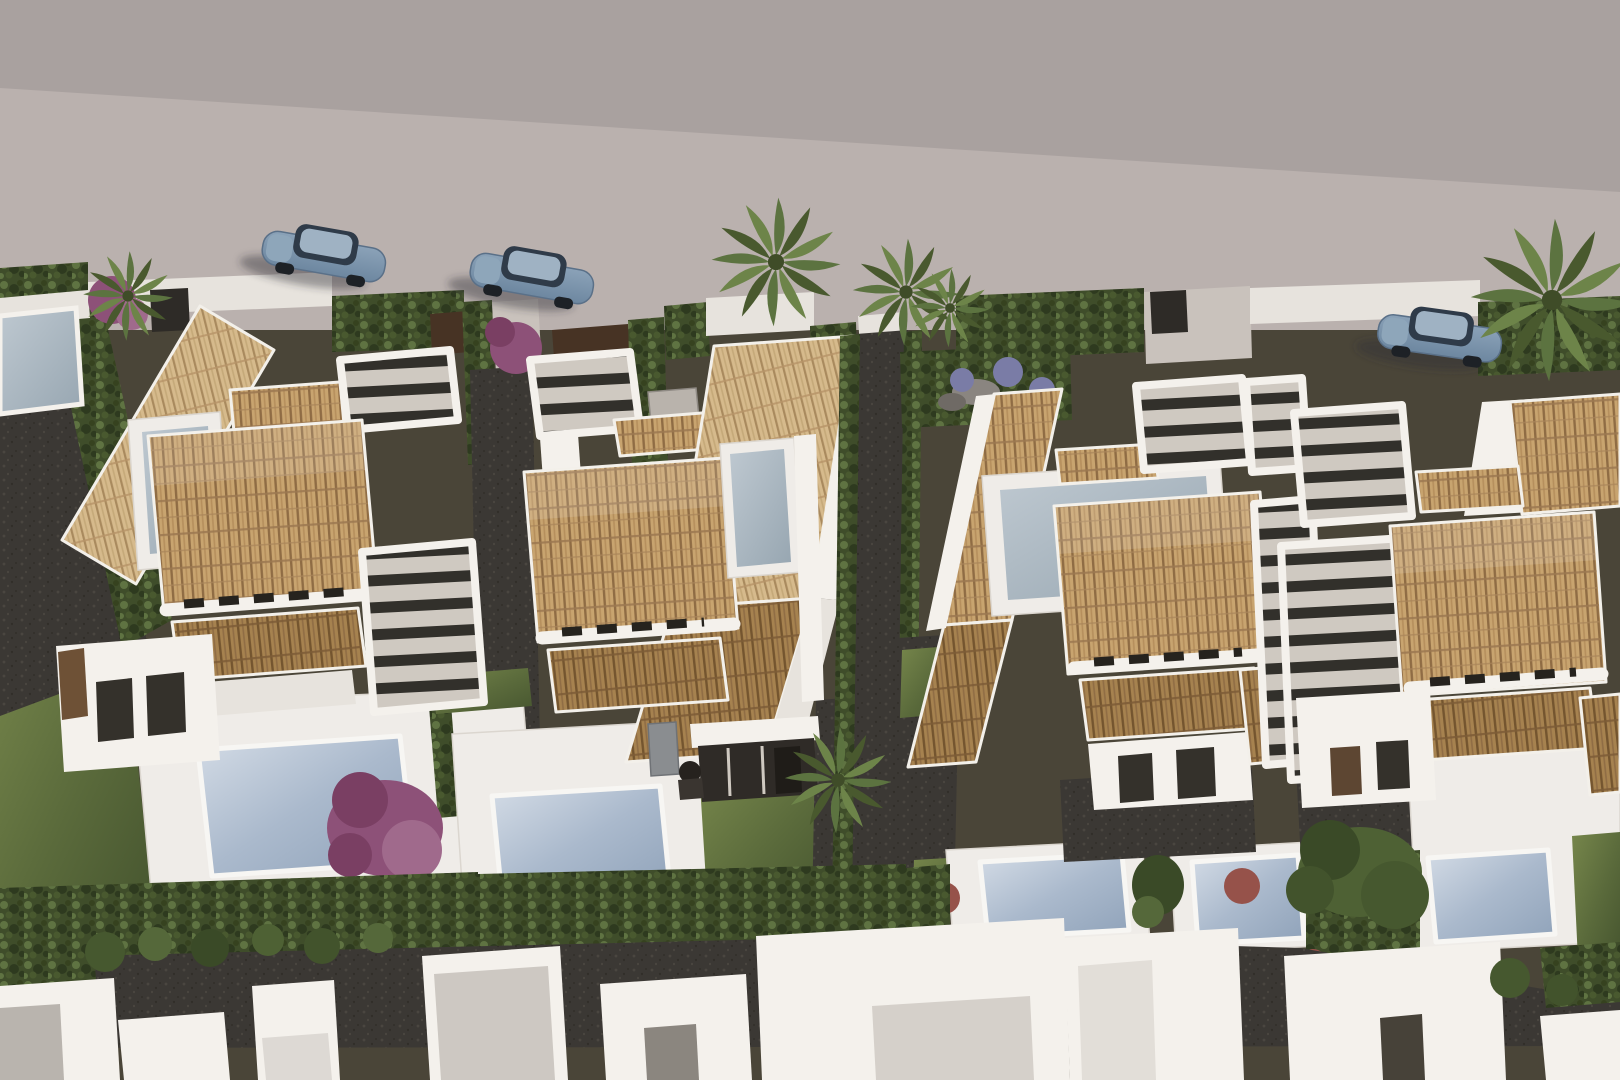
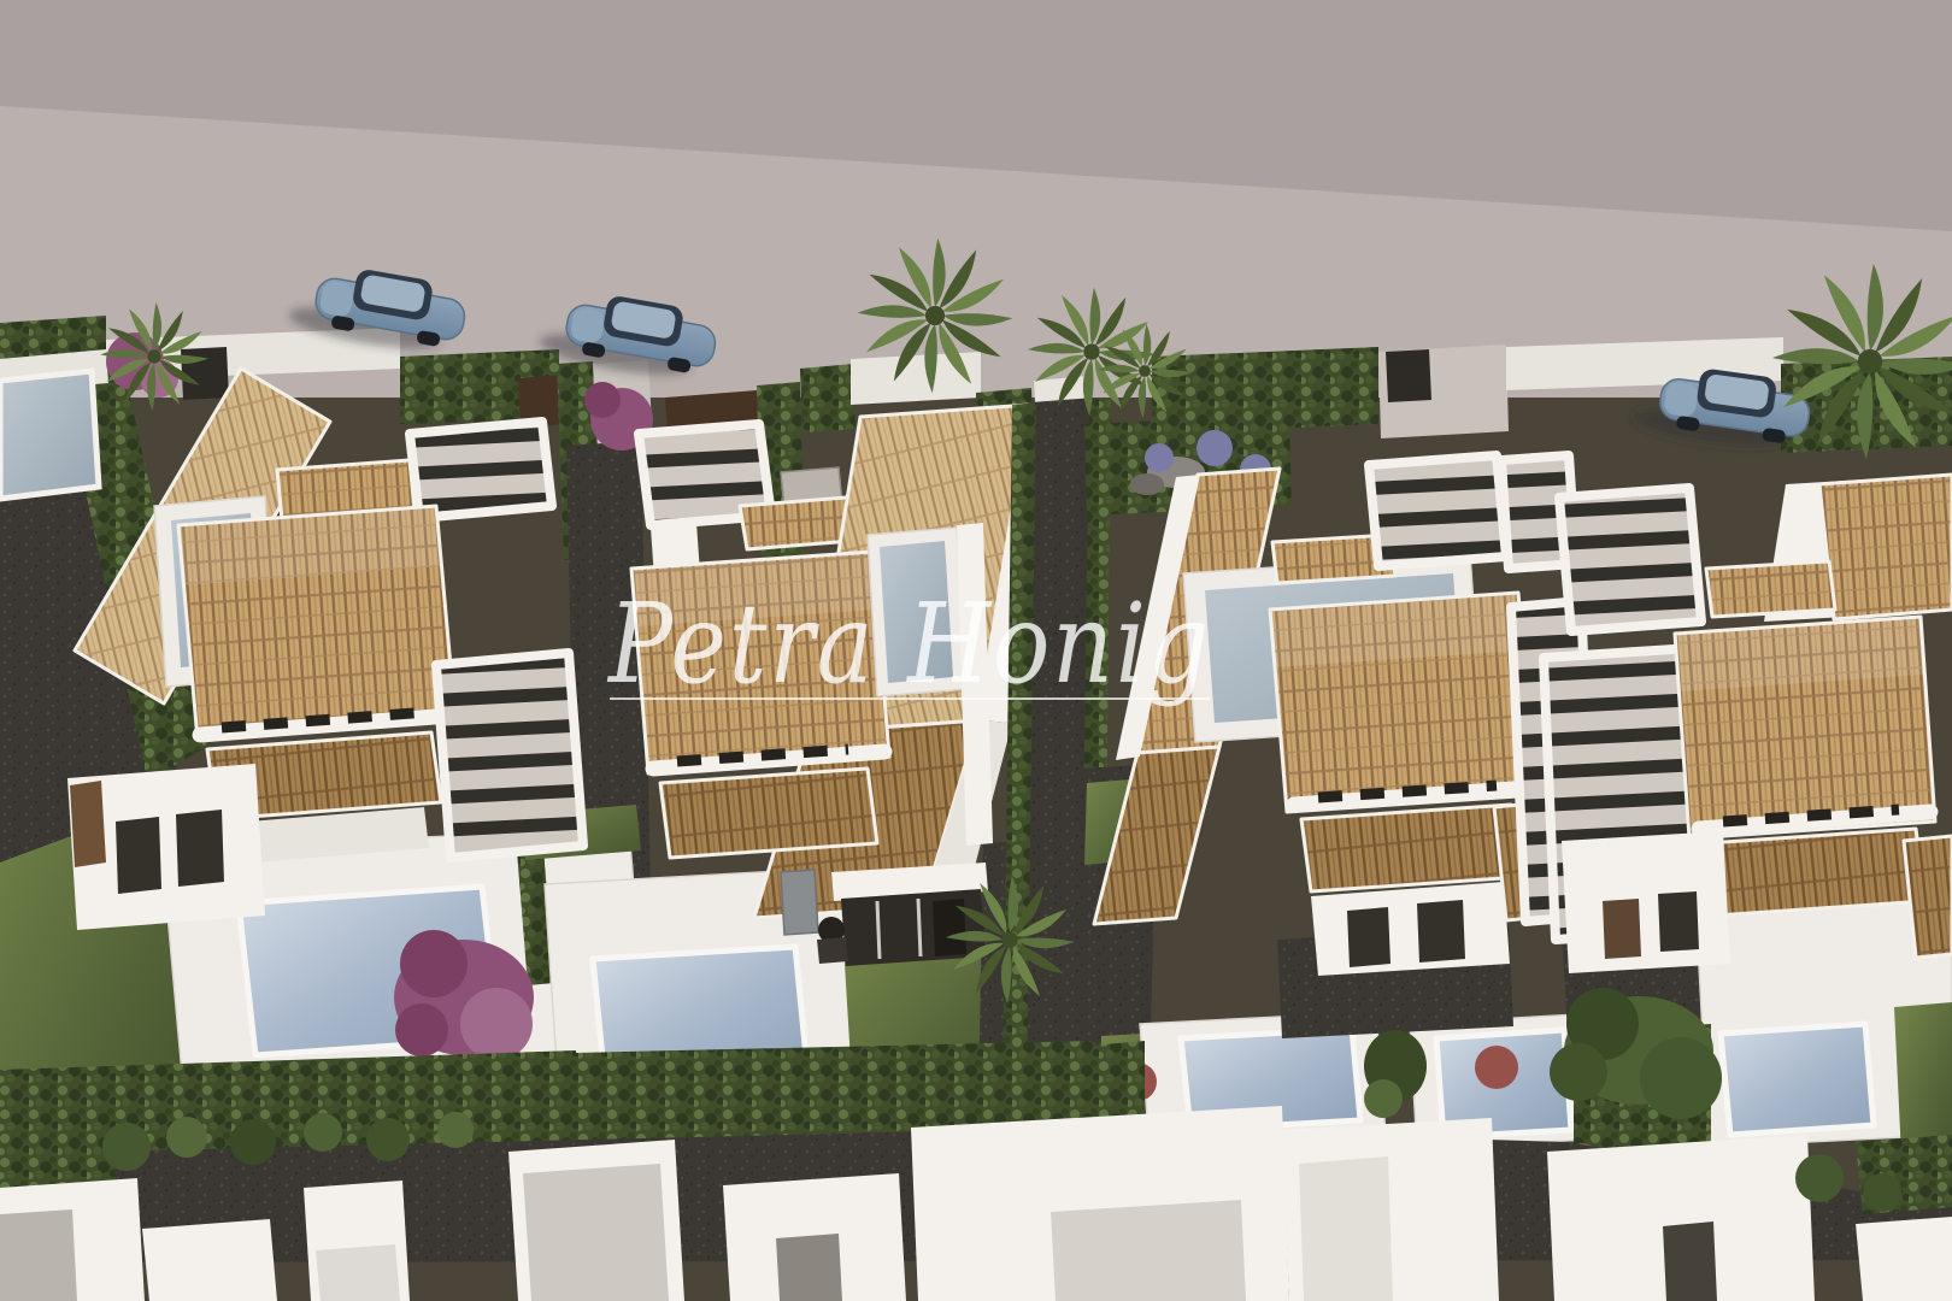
+ Petra Honig
